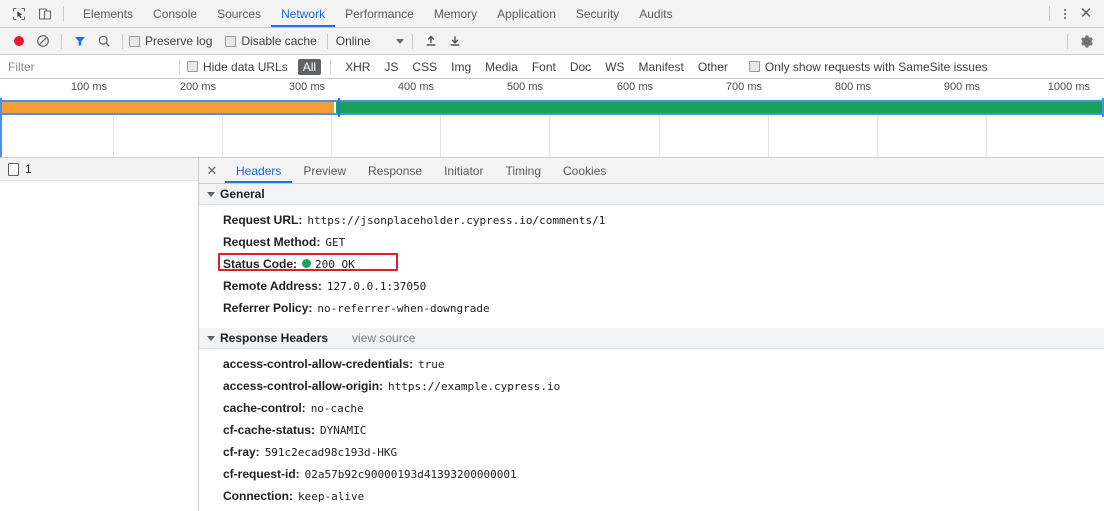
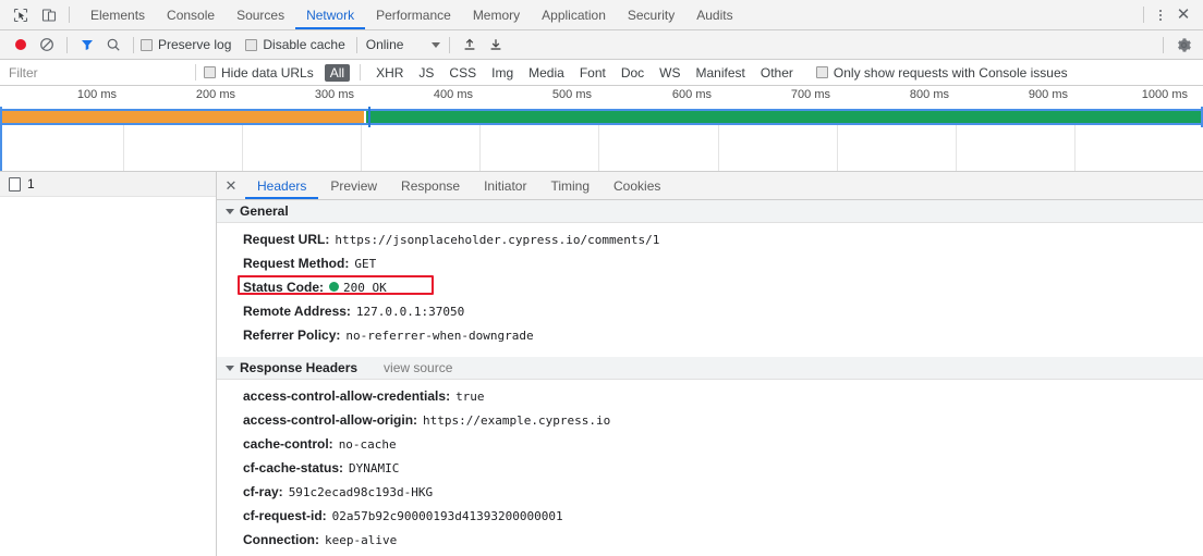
  Elements
  Console
  Sources
  Network
  Performance
  Memory
  Application
  Security
  Audits
  ✕
  Preserve log
  Disable cache
  Online
  Filter
  Hide data URLs
  All
  XHR
  JS
  CSS
  Img
  Media
  Font
  Doc
  WS
  Manifest
  Other
- Only show requests with SameSite issues
+ Only show requests with Console issues
  100 ms
  200 ms
  300 ms
  400 ms
  500 ms
  600 ms
  700 ms
  800 ms
  900 ms
  1000 ms
  1
  ✕
  Headers
  Preview
  Response
  Initiator
  Timing
  Cookies
  General
  Request URL:
  https://jsonplaceholder.cypress.io/comments/1
  Request Method:
  GET
  Status Code:
  200 OK
  Remote Address:
  127.0.0.1:37050
  Referrer Policy:
  no-referrer-when-downgrade
  Response Headers
  view source
  access-control-allow-credentials:
  true
  access-control-allow-origin:
  https://example.cypress.io
  cache-control:
  no-cache
  cf-cache-status:
  DYNAMIC
  cf-ray:
  591c2ecad98c193d-HKG
  cf-request-id:
  02a57b92c90000193d41393200000001
  Connection:
  keep-alive
